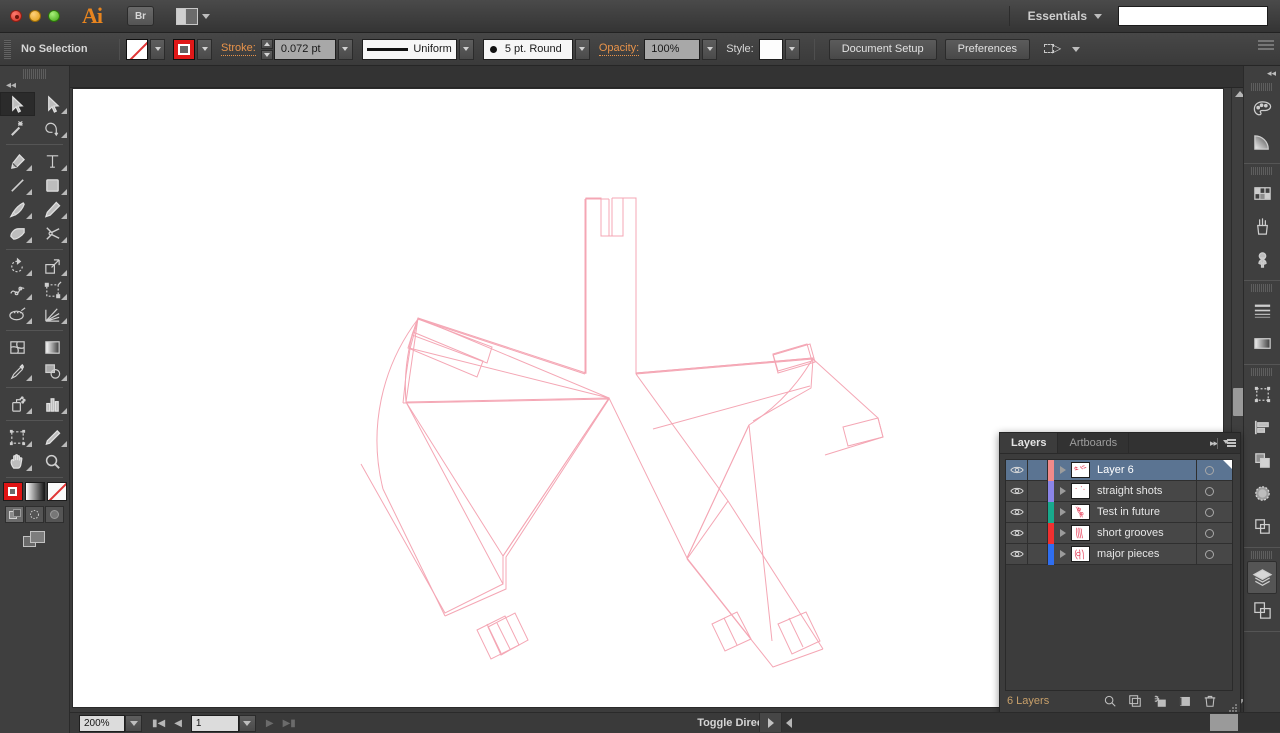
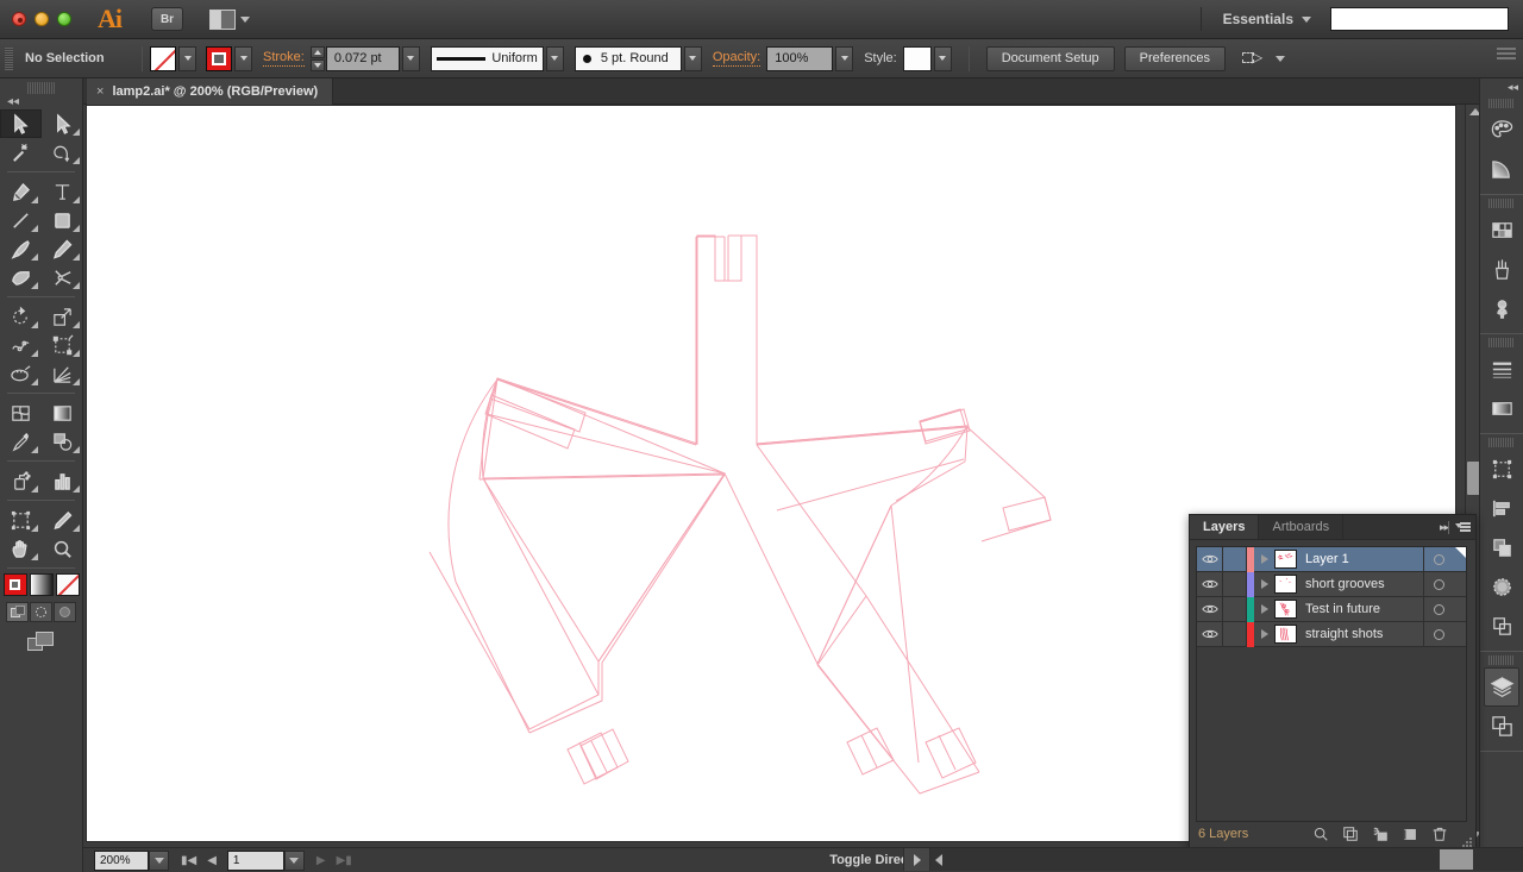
  Ai
  Br
  Essentials
  No Selection
  Stroke:
  0.072 pt
  Uniform
  5 pt. Round
  Opacity:
  100%
  Style:
  Document Setup
  Preferences
  ▷
  ◂◂
+ ×
+ lamp2.ai* @ 200% (RGB/Preview)
  ◂◂
  Layers
  Artboards
  ▸▸
- Layer 6
+ Layer 1
- straight shots
+ short grooves
  Test in future
- short grooves
+ straight shots
- major pieces
  6 Layers
  200%
  ▮◀
  ◀
  1
  ▶
  ▶▮
